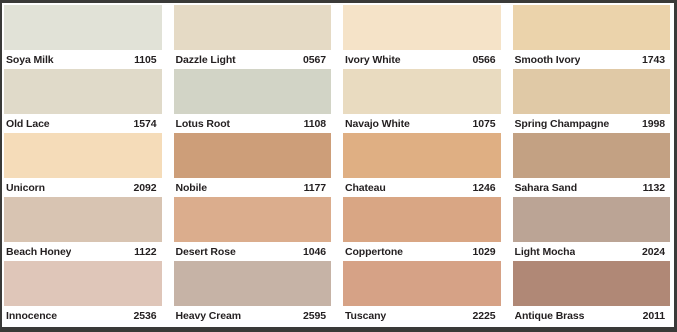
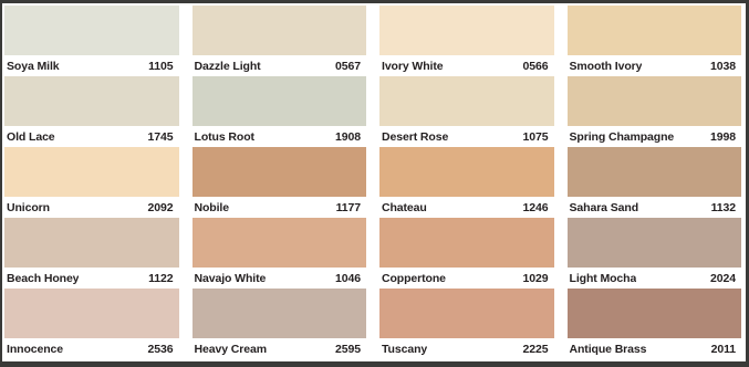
  Soya Milk
  1105
  Old Lace
- 1574
+ 1745
  Unicorn
  2092
  Beach Honey
  1122
  Innocence
  2536
  Dazzle Light
  0567
  Lotus Root
- 1108
+ 1908
  Nobile
  1177
- Desert Rose
+ Navajo White
  1046
  Heavy Cream
  2595
  Ivory White
  0566
- Navajo White
+ Desert Rose
  1075
  Chateau
  1246
  Coppertone
  1029
  Tuscany
  2225
  Smooth Ivory
- 1743
+ 1038
  Spring Champagne
  1998
  Sahara Sand
  1132
  Light Mocha
  2024
  Antique Brass
  2011
